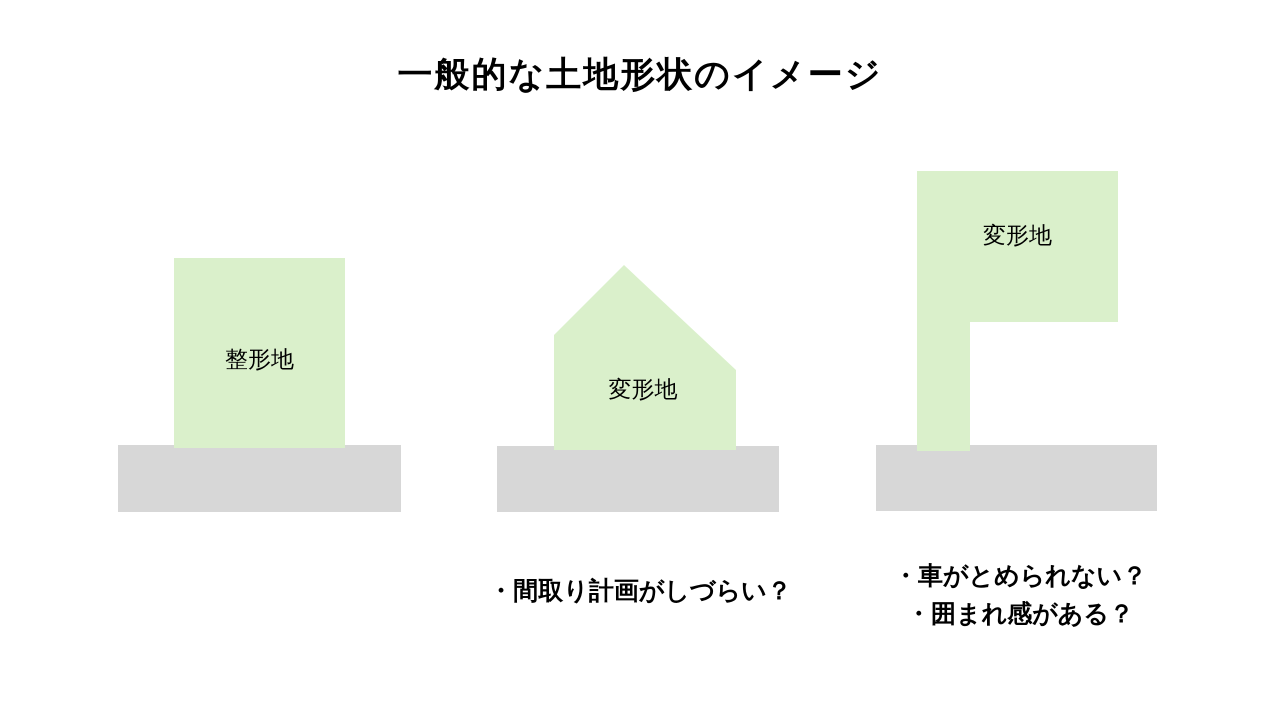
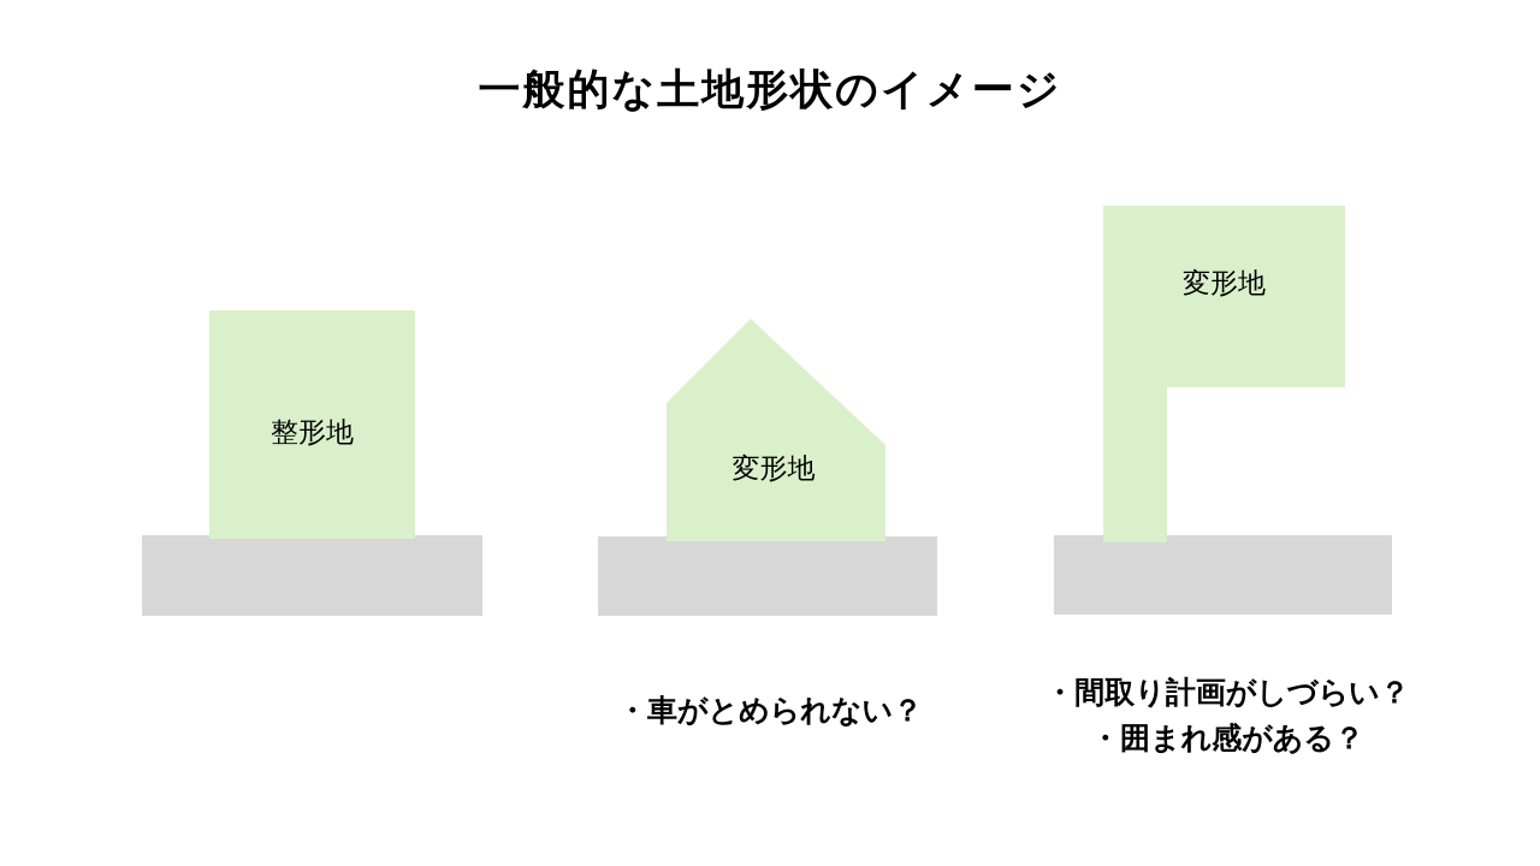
  一般的な土地形状のイメージ
  整形地
  変形地
- ・間取り計画がしづらい？
+ ・車がとめられない？
  変形地
- ・車がとめられない？
+ ・間取り計画がしづらい？
  ・囲まれ感がある？
